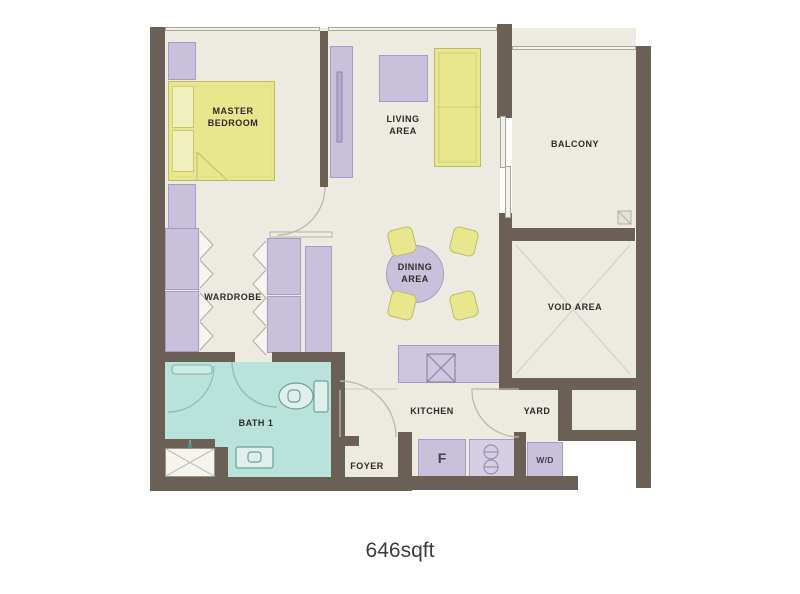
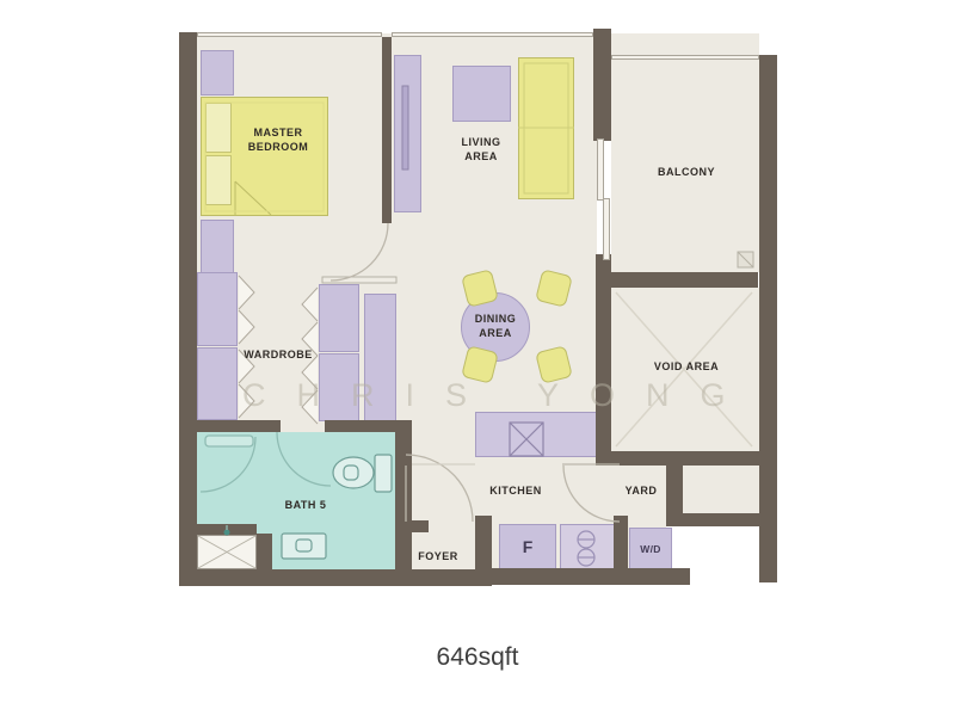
  F
  W/D
+ CHRIS YONG
  MASTER BEDROOM
  LIVING AREA
  BALCONY
  WARDROBE
  DINING AREA
  VOID AREA
- BATH 1
+ BATH 5
  KITCHEN
  FOYER
  YARD
  646sqft
